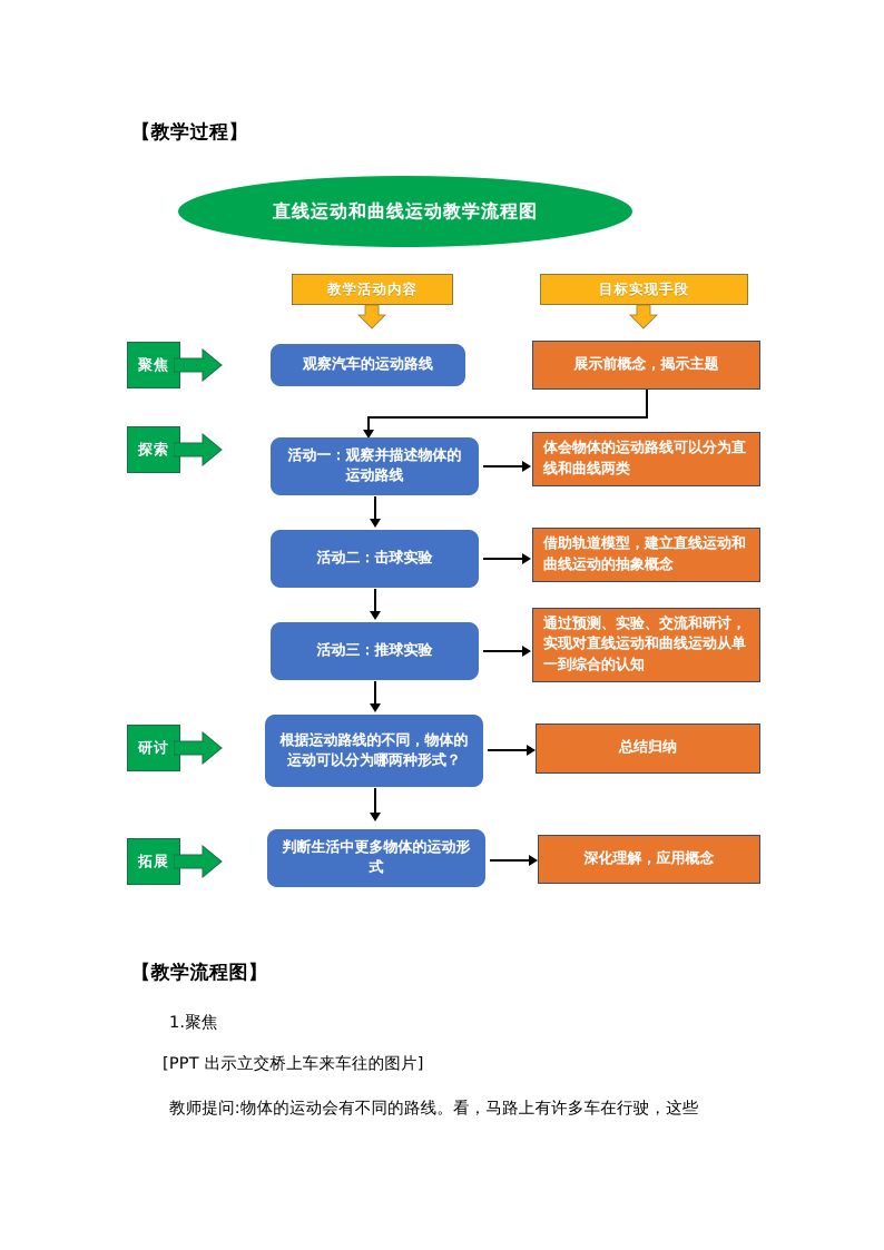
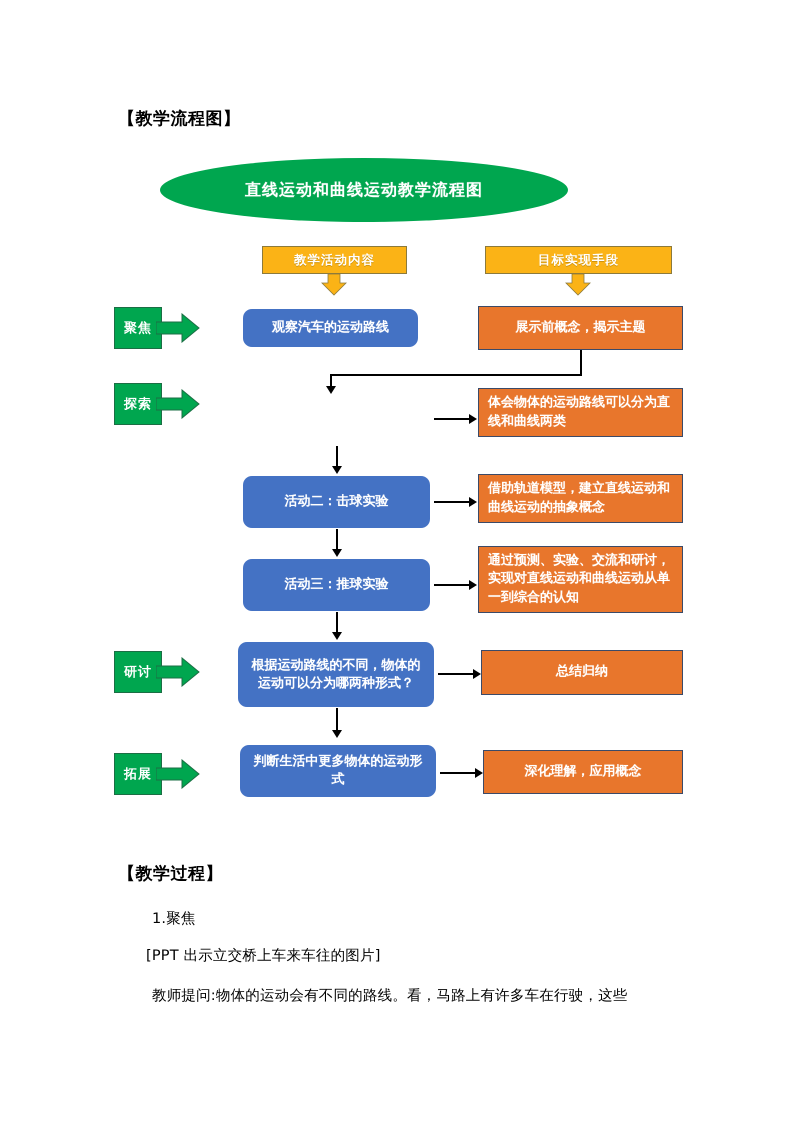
- 【教学过程】
+ 【教学流程图】
  直线运动和曲线运动教学流程图
  教学活动内容
  目标实现手段
  聚焦
  观察汽车的运动路线
  展示前概念，揭示主题
  探索
- 活动一：观察并描述物体的运动路线
  体会物体的运动路线可以分为直线和曲线两类
  活动二：击球实验
  借助轨道模型，建立直线运动和曲线运动的抽象概念
  活动三：推球实验
  通过预测、实验、交流和研讨，实现对直线运动和曲线运动从单一到综合的认知
  研讨
  根据运动路线的不同，物体的运动可以分为哪两种形式？
  总结归纳
  拓展
  判断生活中更多物体的运动形式
  深化理解，应用概念
- 【教学流程图】
+ 【教学过程】
  1.聚焦
  [PPT 出示立交桥上车来车往的图片]
  教师提问:物体的运动会有不同的路线。看，马路上有许多车在行驶，这些
